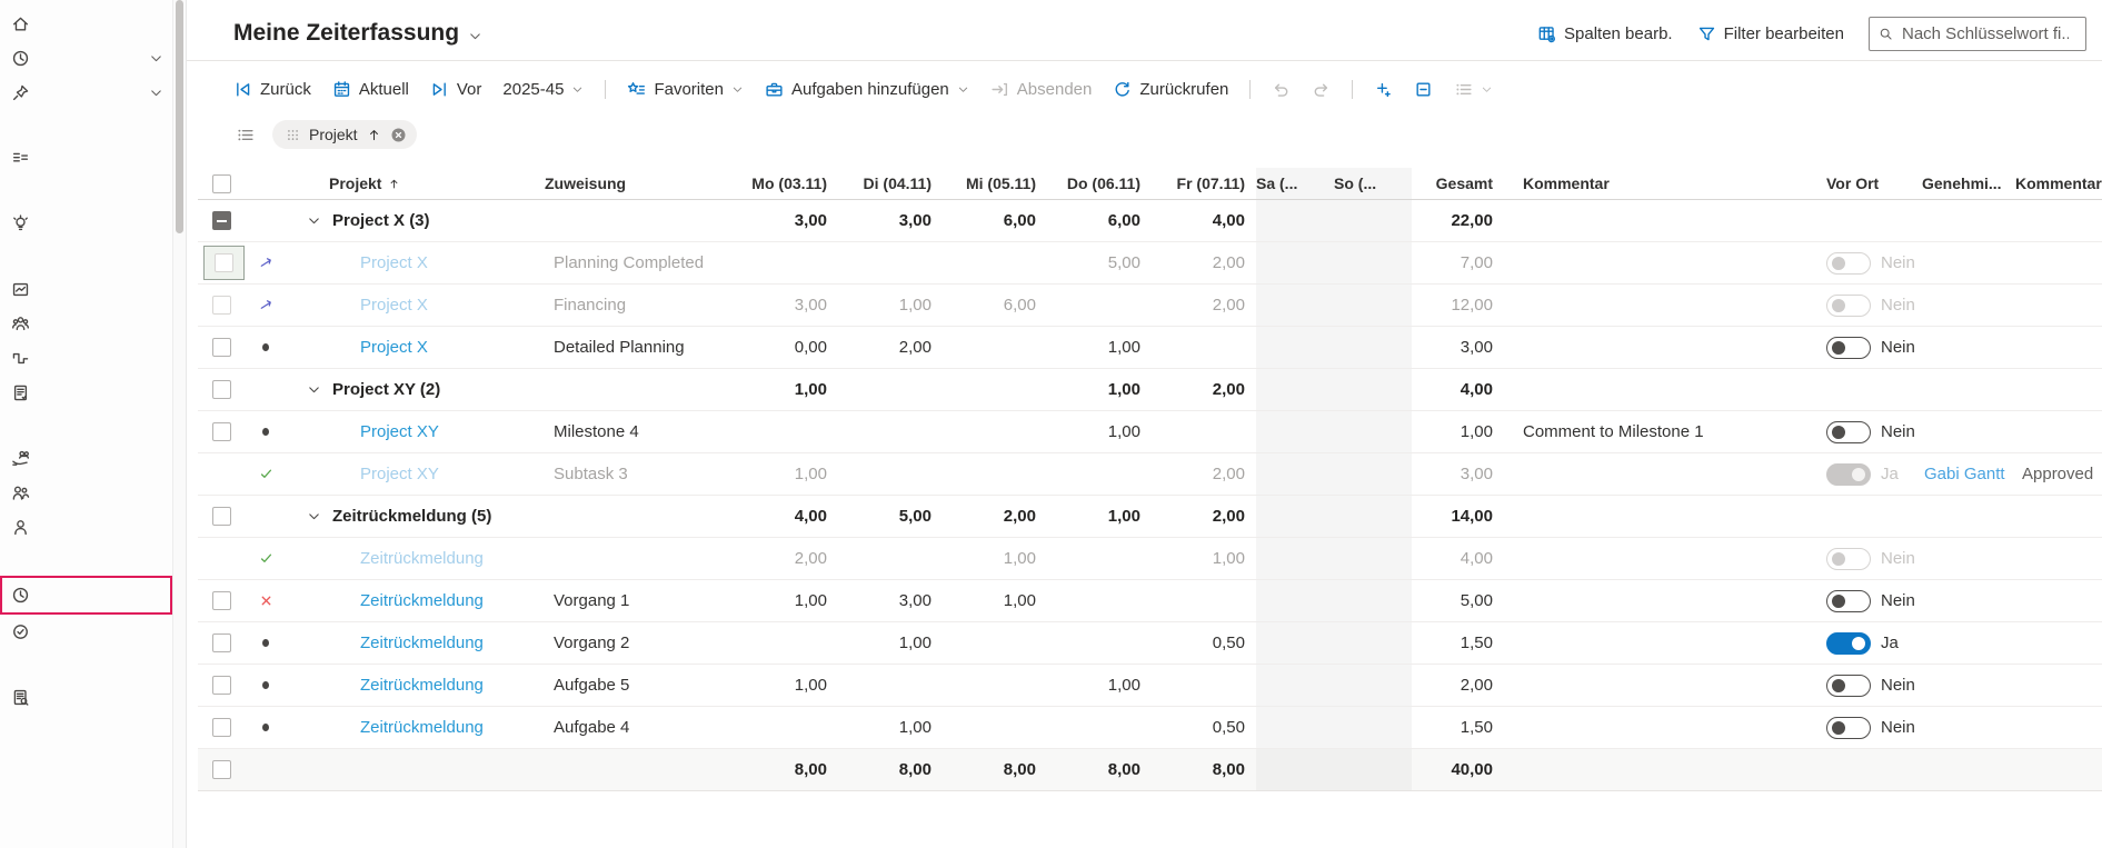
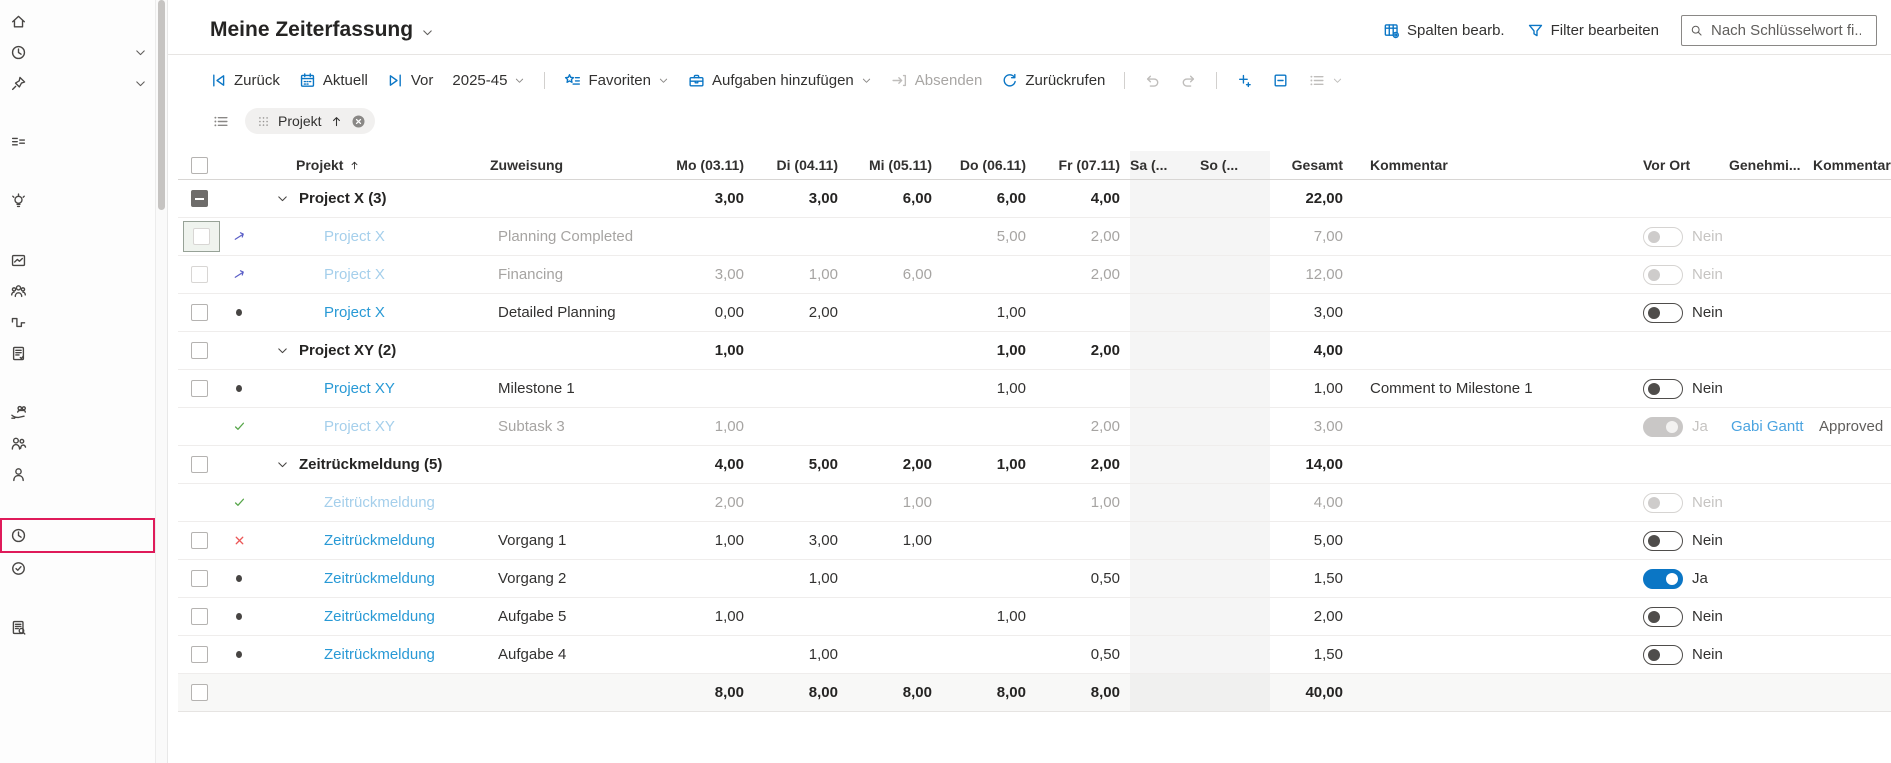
  Meine Zeiterfassung
  Spalten bearb.
  Filter bearbeiten
  Nach Schlüsselwort fi..
  Zurück
  Aktuell
  Vor
  2025-45
  Favoriten
  Aufgaben hinzufügen
  Absenden
  Zurückrufen
  Projekt
  Projekt
  Zuweisung
  Mo (03.11)
  Di (04.11)
  Mi (05.11)
  Do (06.11)
  Fr (07.11)
  Sa (...
  So (...
  Gesamt
  Kommentar
  Vor Ort
  Genehmi...
  Kommentar
  Project X (3)
  3,00
  3,00
  6,00
  6,00
  4,00
  22,00
  Project X
  Planning Completed
  5,00
  2,00
  7,00
  Nein
  Project X
  Financing
  3,00
  1,00
  6,00
  2,00
  12,00
  Nein
  Project X
  Detailed Planning
  0,00
  2,00
  1,00
  3,00
  Nein
  Project XY (2)
  1,00
  1,00
  2,00
  4,00
  Project XY
- Milestone 4
+ Milestone 1
  1,00
  1,00
  Comment to Milestone 1
  Nein
  Project XY
  Subtask 3
  1,00
  2,00
  3,00
  Ja
  Gabi Gantt
  Approved
  Zeitrückmeldung (5)
  4,00
  5,00
  2,00
  1,00
  2,00
  14,00
  Zeitrückmeldung
  2,00
  1,00
  1,00
  4,00
  Nein
  Zeitrückmeldung
  Vorgang 1
  1,00
  3,00
  1,00
  5,00
  Nein
  Zeitrückmeldung
  Vorgang 2
  1,00
  0,50
  1,50
  Ja
  Zeitrückmeldung
  Aufgabe 5
  1,00
  1,00
  2,00
  Nein
  Zeitrückmeldung
  Aufgabe 4
  1,00
  0,50
  1,50
  Nein
  8,00
  8,00
  8,00
  8,00
  8,00
  40,00
